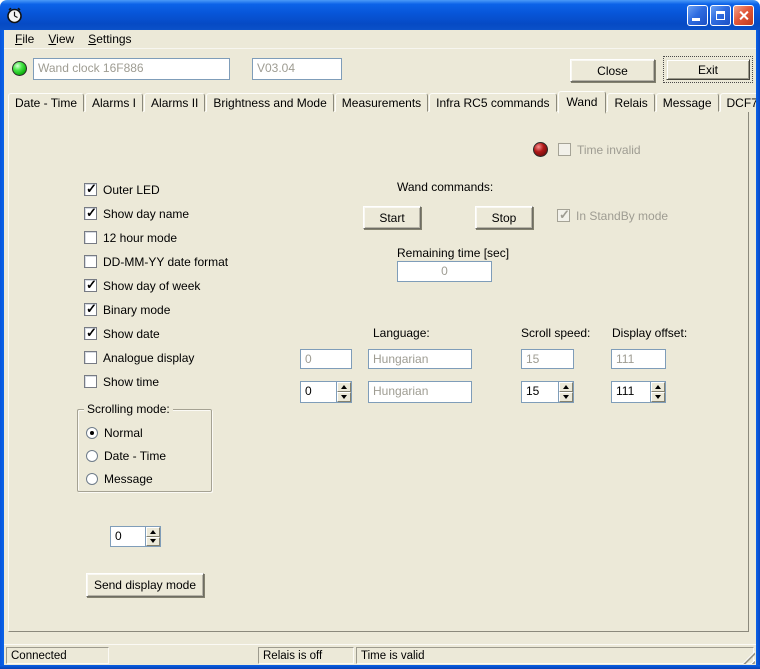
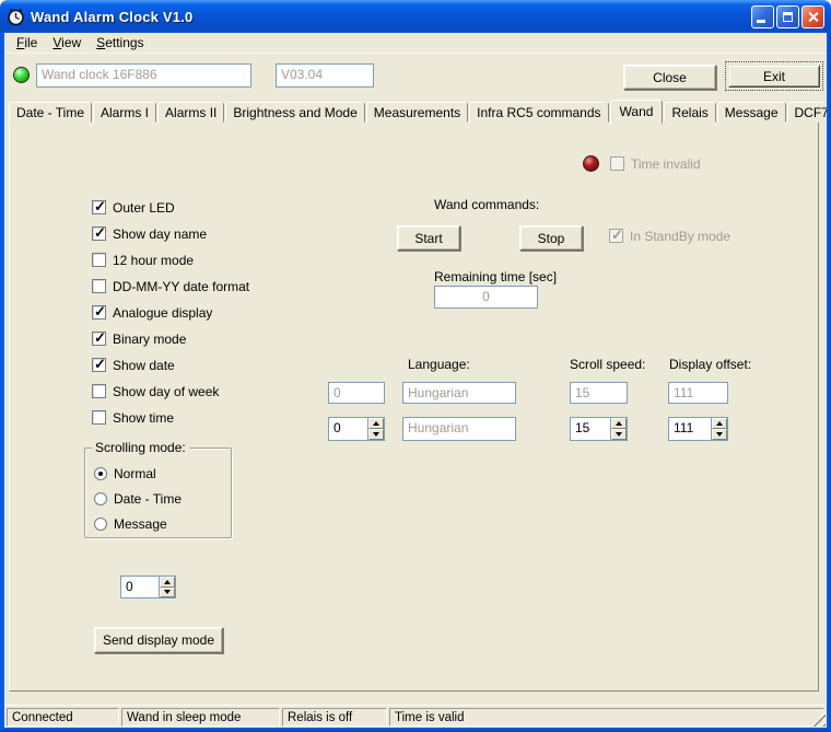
+ Wand Alarm Clock V1.0
  File
  View
  Settings
  Wand clock 16F886
  V03.04
  Close
  Exit
  Date - Time
  Alarms I
  Alarms II
  Brightness and Mode
  Measurements
  Infra RC5 commands
  Wand
  Relais
  Message
  DCF7
  Time invalid
  Outer LED
  Show day name
  12 hour mode
  DD-MM-YY date format
- Show day of week
+ Analogue display
  Binary mode
  Show date
- Analogue display
+ Show day of week
  Show time
  Scrolling mode:
  Normal
  Date - Time
  Message
  0
  Send display mode
  Wand commands:
  Start
  Stop
  In StandBy mode
  Remaining time [sec]
  0
  Language:
  Scroll speed:
  Display offset:
  0
  Hungarian
  15
  111
  0
  Hungarian
  15
  111
  Connected
+ Wand in sleep mode
  Relais is off
  Time is valid
